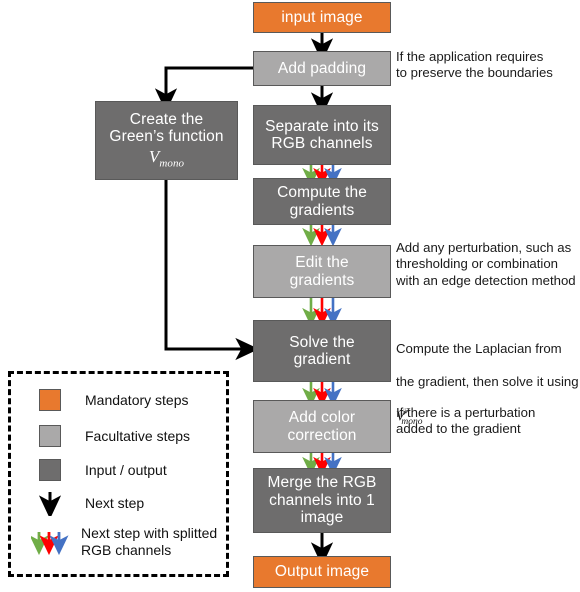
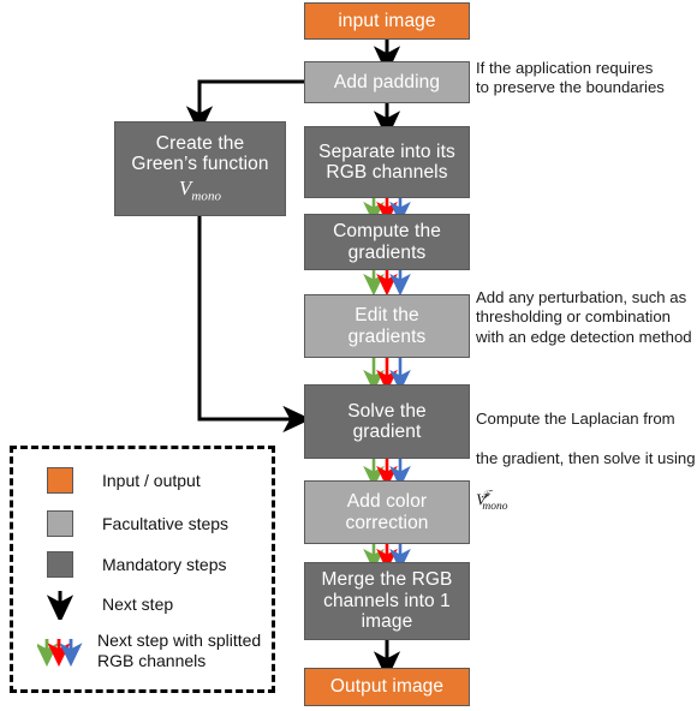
  input image
  Add padding
  Separate into its
  RGB channels
  Compute the
  gradients
  Edit the
  gradients
  Solve the
  gradient
  Add color
  correction
  Merge the RGB
  channels into 1
  image
  Output image
  Create the
  Green’s function
  Vmono
  If the application requires
  to preserve the boundaries
  Add any perturbation, such as
  thresholding or combination
  with an edge detection method
  Compute the Laplacian from
  the gradient, then solve it using
  Vℱmono
- If there is a perturbation
- added to the gradient
- Mandatory steps
+ Input / output
  Facultative steps
- Input / output
+ Mandatory steps
  Next step
  Next step with splitted
  RGB channels
